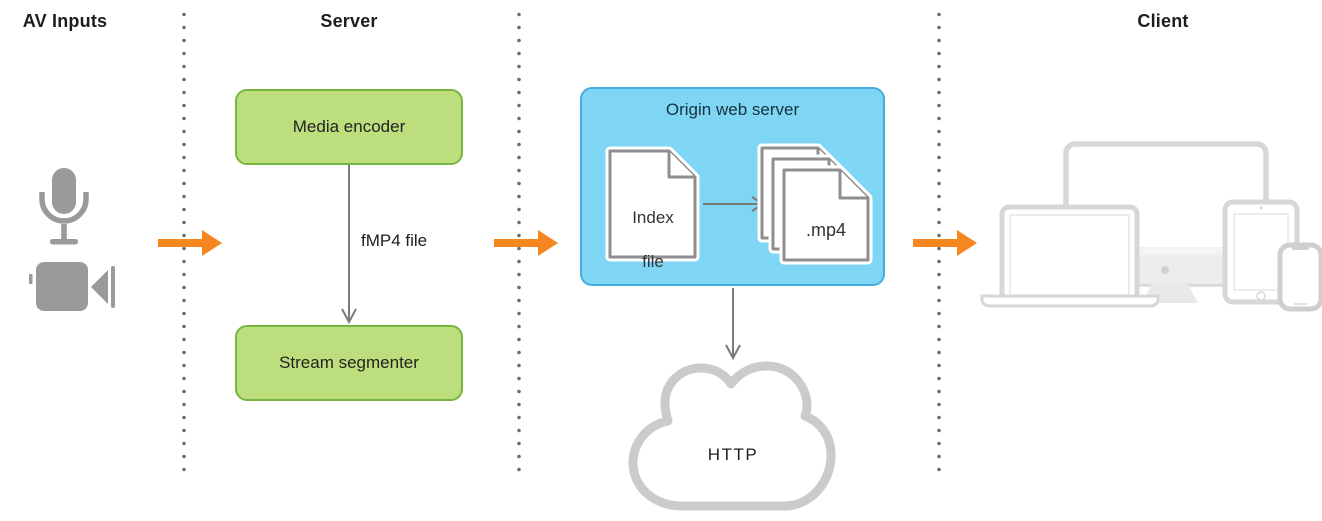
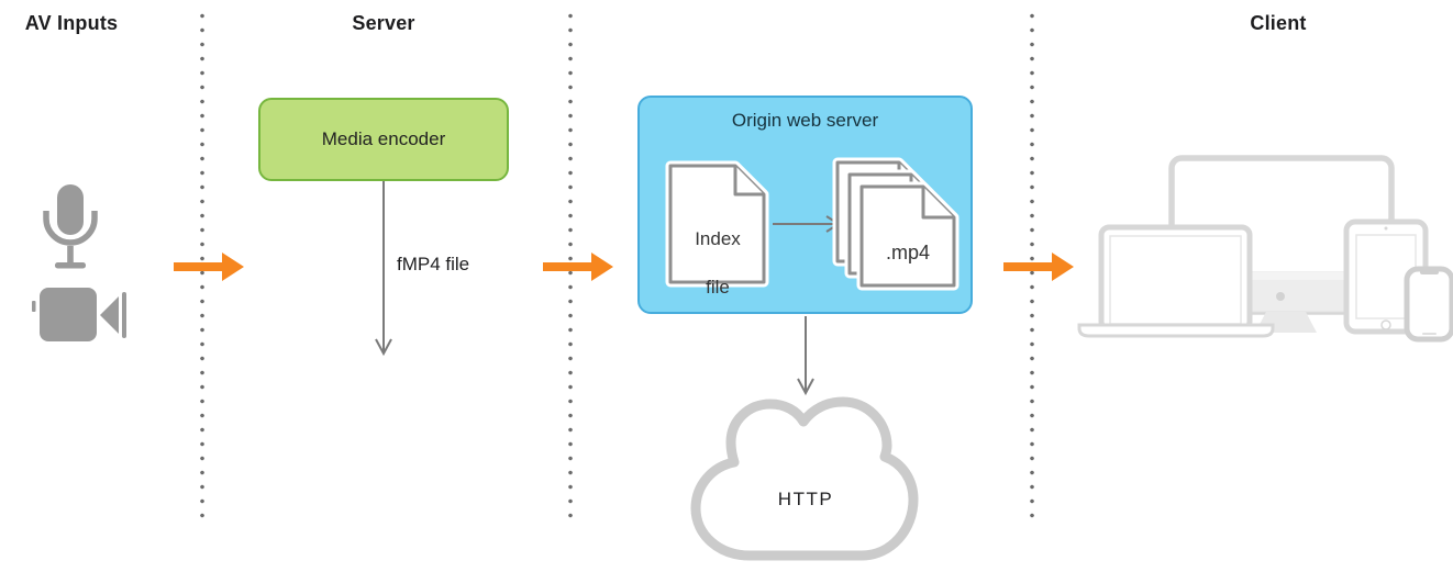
  AV Inputs
  Server
  Client
  Media encoder
  fMP4 file
- Stream segmenter
  Origin web server
  Index
  file
  .mp4
  HTTP
